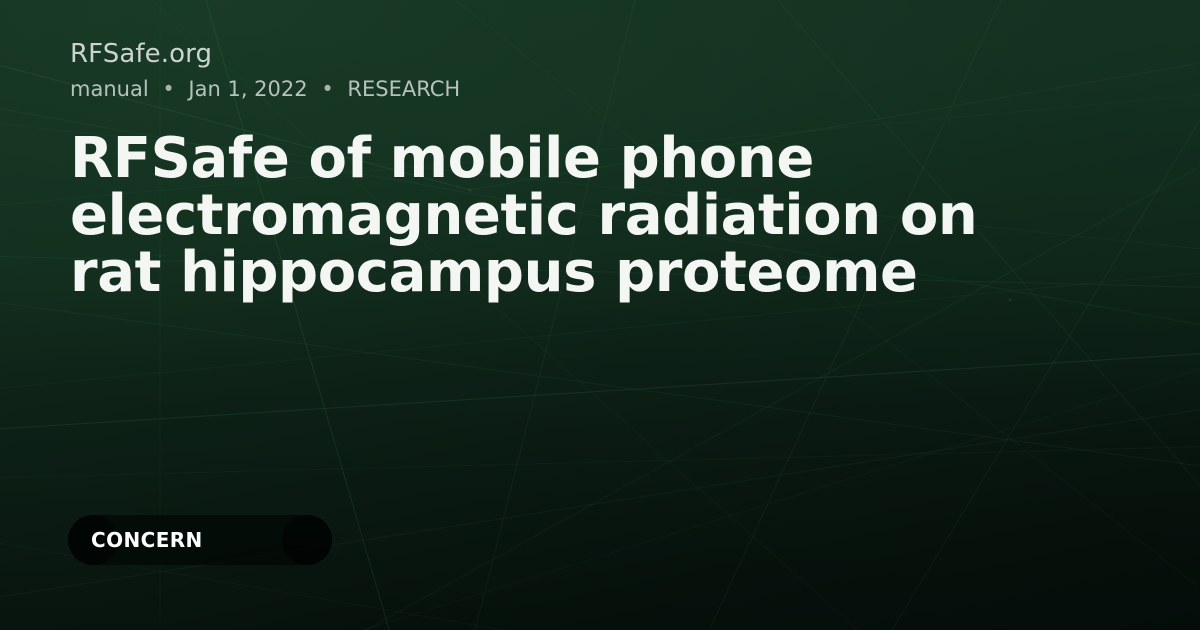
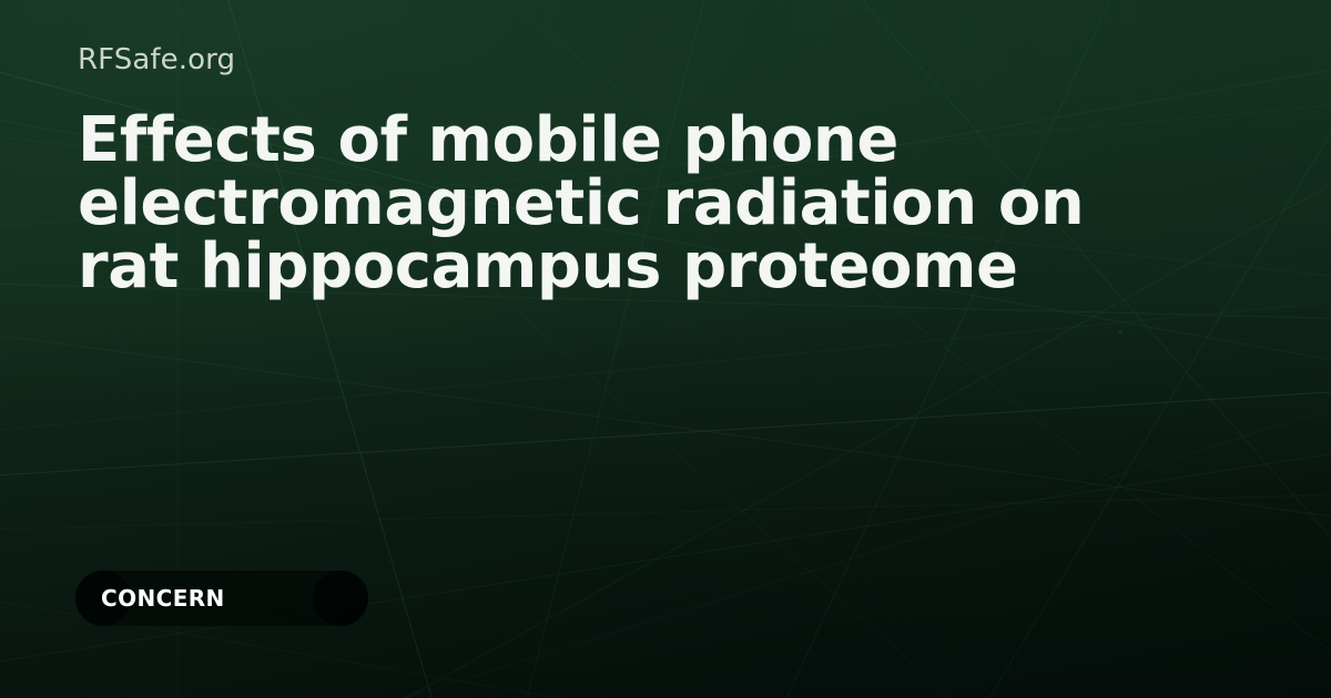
  RFSafe.org
- manual • Jan 1, 2022 • RESEARCH
- RFSafe of mobile phone electromagnetic radiation on rat hippocampus proteome
+ Effects of mobile phone electromagnetic radiation on rat hippocampus proteome
  CONCERN
